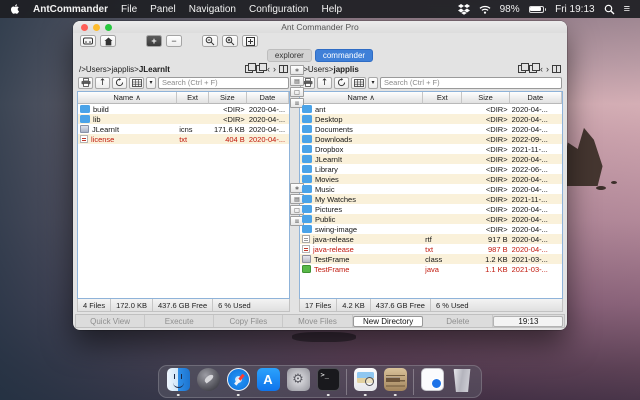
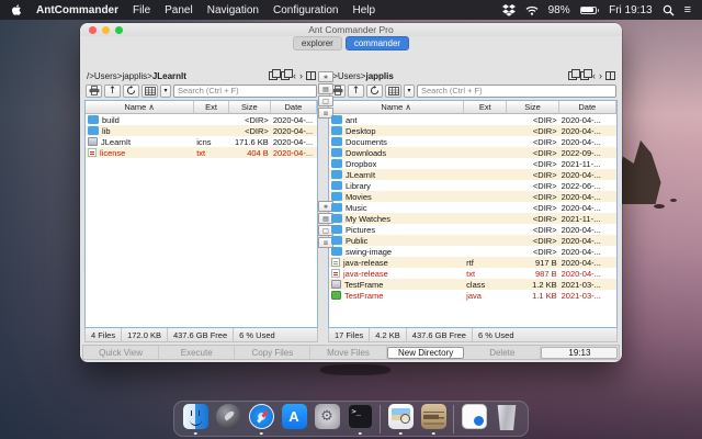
  AntCommander
  File
  Panel
  Navigation
  Configuration
  Help
  98%
  Fri 19:13
  ≡
  Ant Commander Pro
- +
- −
  explorer
  commander
  />Users>japplis>JLearnIt
  ‹
  ›
  ↑
  Search (Ctrl + F)
  Name
  ∧
  Ext
  Size
  Date
  build
  <DIR>
  2020-04-...
  lib
  <DIR>
  2020-04-...
  JLearnIt
  icns
  171.6 KB
  2020-04-...
  license
  txt
  404 B
  2020-04-...
  4 Files
  172.0 KB
  437.6 GB Free
  6 % Used
  >Users>japplis
  ‹
  ›
  ↑
  Search (Ctrl + F)
  Name
  ∧
  Ext
  Size
  Date
  ant
  <DIR>
  2020-04-...
  Desktop
  <DIR>
  2020-04-...
  Documents
  <DIR>
  2020-04-...
  Downloads
  <DIR>
  2022-09-...
  Dropbox
  <DIR>
  2021-11-...
  JLearnIt
  <DIR>
  2020-04-...
  Library
  <DIR>
  2022-06-...
  Movies
  <DIR>
  2020-04-...
  Music
  <DIR>
  2020-04-...
  My Watches
  <DIR>
  2021-11-...
  Pictures
  <DIR>
  2020-04-...
  Public
  <DIR>
  2020-04-...
  swing-image
  <DIR>
  2020-04-...
  java-release
  rtf
  917 B
  2020-04-...
  java-release
  txt
  987 B
  2020-04-...
  TestFrame
  class
  1.2 KB
  2021-03-...
  TestFrame
  java
  1.1 KB
  2021-03-...
  17 Files
  4.2 KB
  437.6 GB Free
  6 % Used
  Quick View
  Execute
  Copy Files
  Move Files
  New Directory
  Delete
  19:13
  A
  ⚙
  >_
